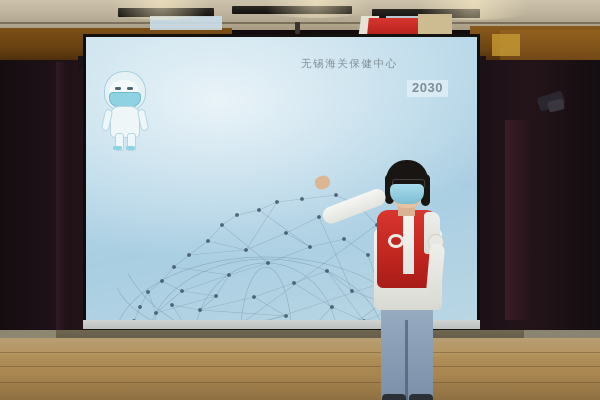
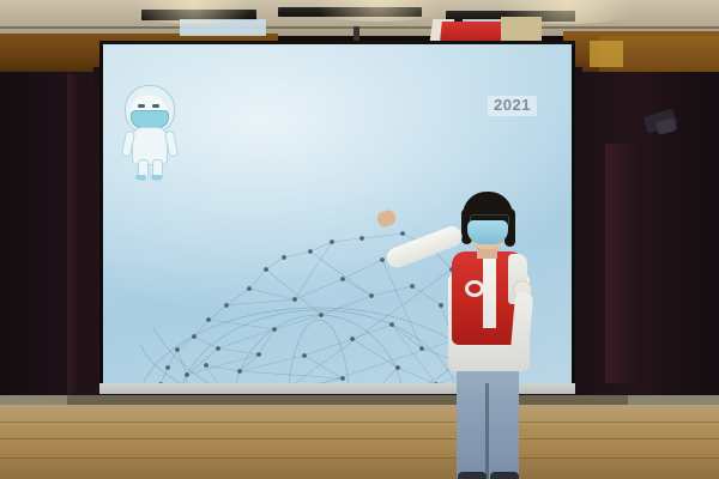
- 无锡海关保健中心
- 2030
+ 2021
